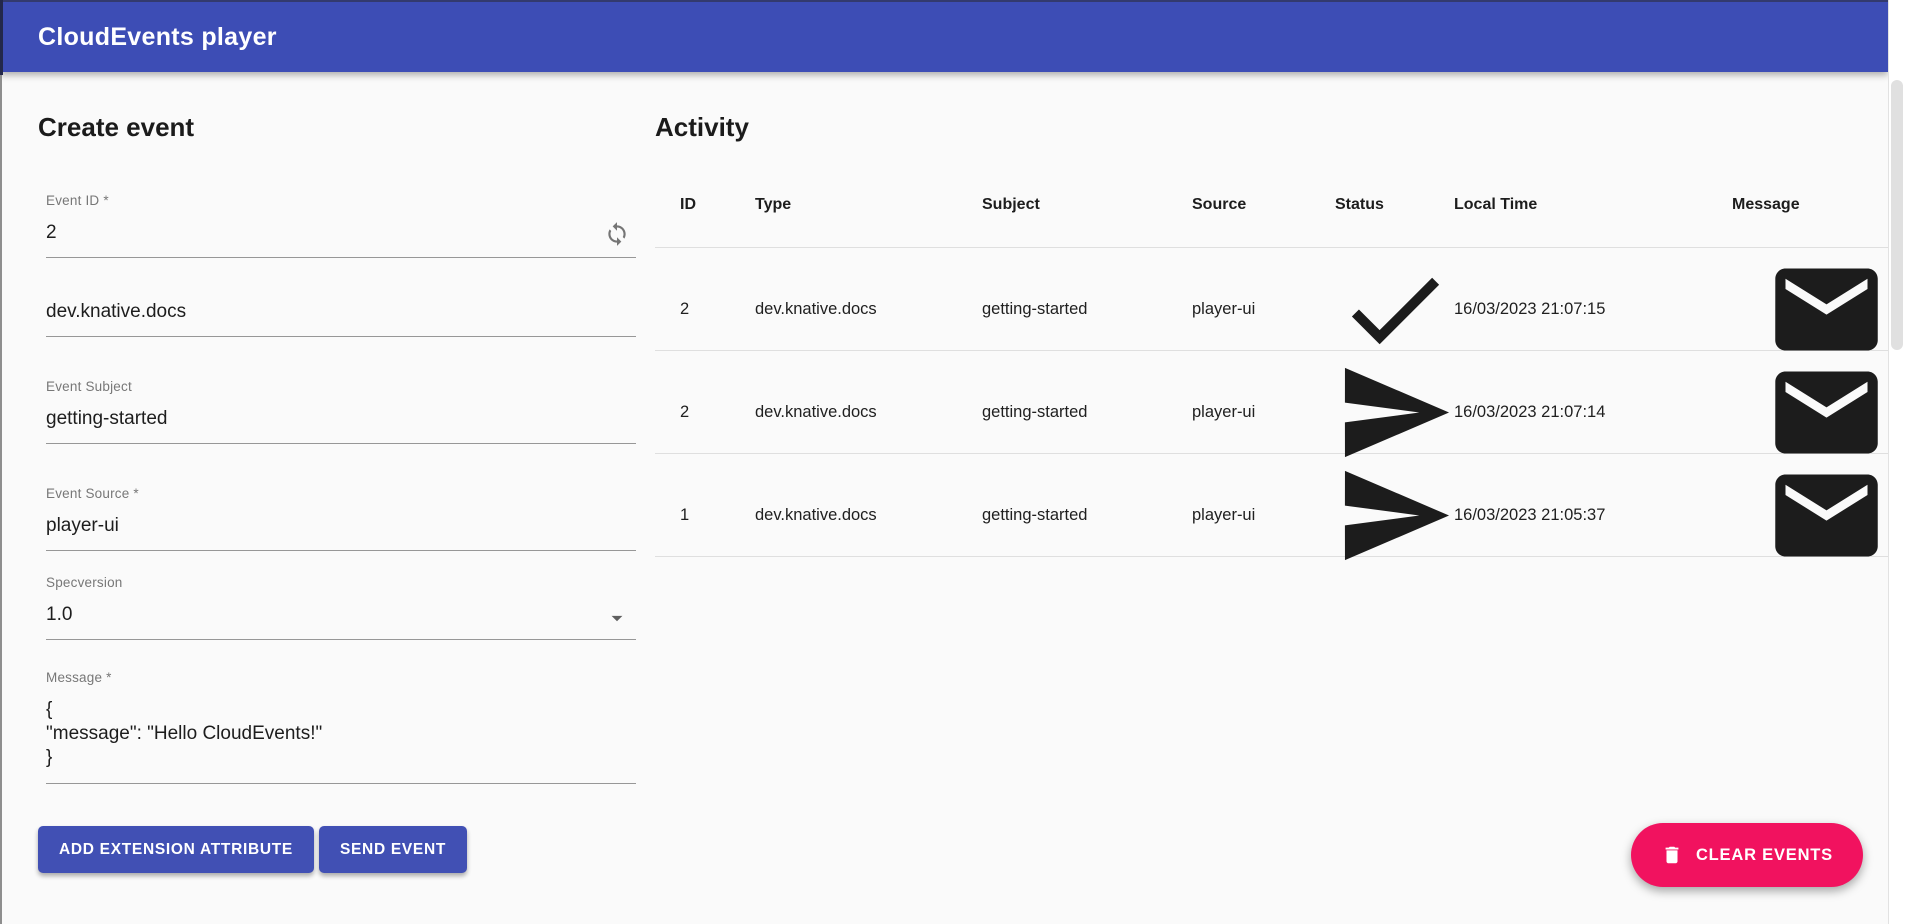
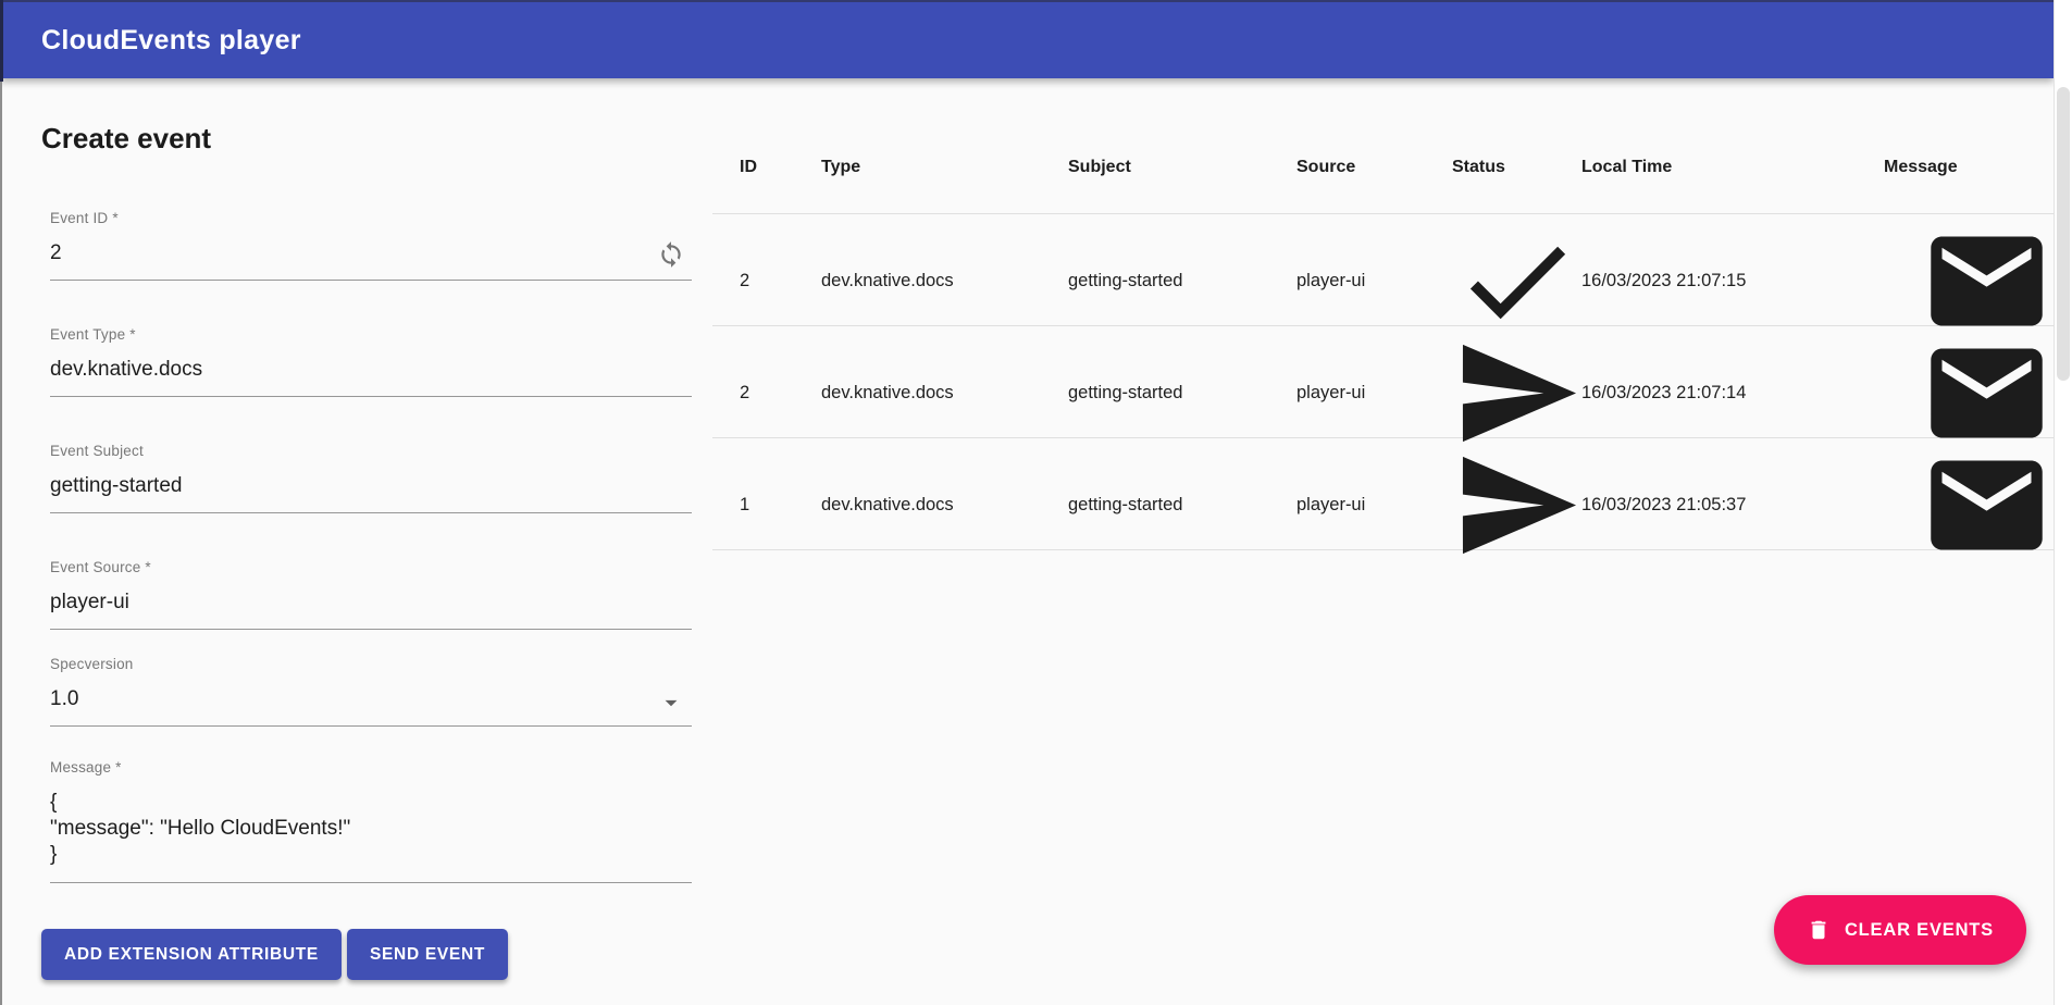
  CloudEvents player
  Create event
  Event ID *
  2
+ Event Type *
  dev.knative.docs
  Event Subject
  getting-started
  Event Source *
  player-ui
  Specversion
  1.0
  Message *
  {
  "message": "Hello CloudEvents!"
  }
  ADD EXTENSION ATTRIBUTE
  SEND EVENT
- Activity
  ID
  Type
  Subject
  Source
  Status
  Local Time
  Message
  2
  dev.knative.docs
  getting-started
  player-ui
  16/03/2023 21:07:15
  2
  dev.knative.docs
  getting-started
  player-ui
  16/03/2023 21:07:14
  1
  dev.knative.docs
  getting-started
  player-ui
  16/03/2023 21:05:37
  CLEAR EVENTS
